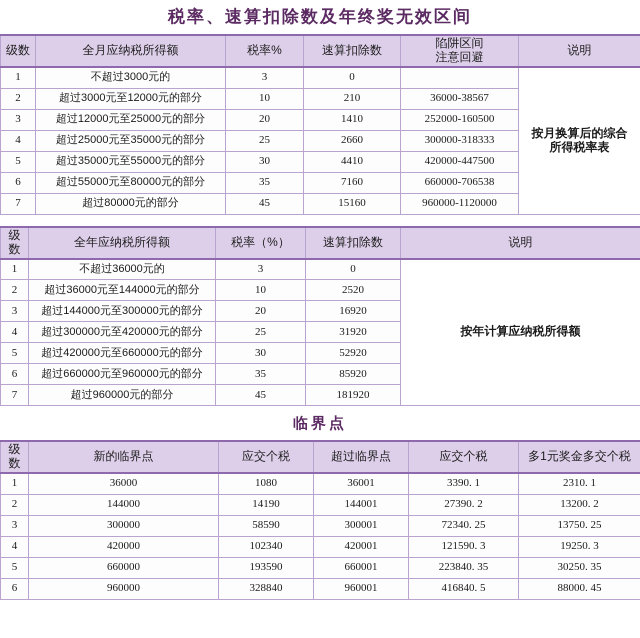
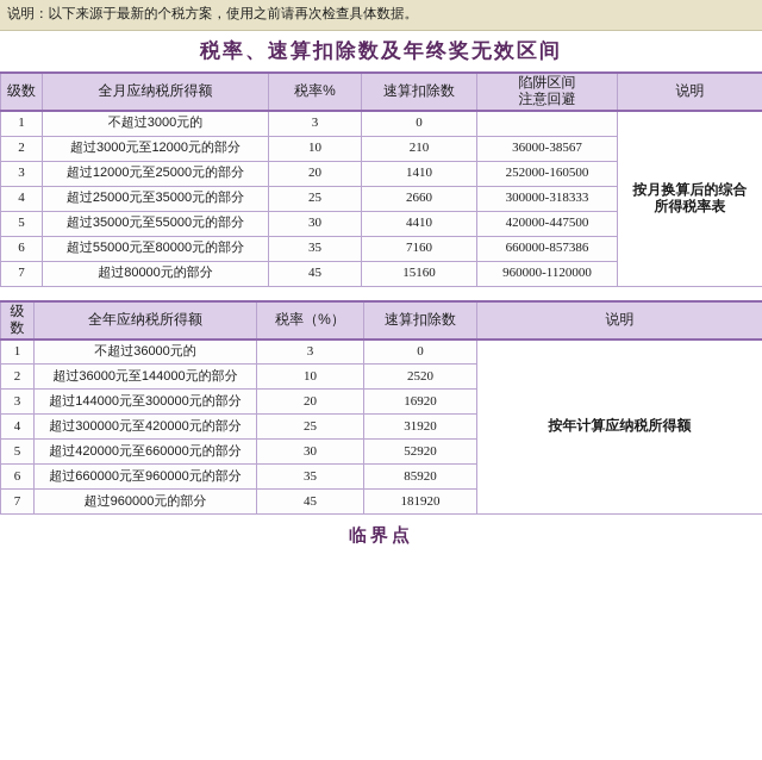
+ 说明：以下来源于最新的个税方案，使用之前请再次检查具体数据。
  税率、速算扣除数及年终奖无效区间
  级数	全月应纳税所得额	税率%	速算扣除数	陷阱区间 注意回避	说明
  1	不超过3000元的	3	0		按月换算后的综合 所得税率表
  2	超过3000元至12000元的部分	10	210	36000-38567
  3	超过12000元至25000元的部分	20	1410	252000-160500
  4	超过25000元至35000元的部分	25	2660	300000-318333
  5	超过35000元至55000元的部分	30	4410	420000-447500
- 6	超过55000元至80000元的部分	35	7160	660000-706538
+ 6	超过55000元至80000元的部分	35	7160	660000-857386
  7	超过80000元的部分	45	15160	960000-1120000
  级 数	全年应纳税所得额	税率（%）	速算扣除数	说明
  1	不超过36000元的	3	0	按年计算应纳税所得额
  2	超过36000元至144000元的部分	10	2520
  3	超过144000元至300000元的部分	20	16920
  4	超过300000元至420000元的部分	25	31920
  5	超过420000元至660000元的部分	30	52920
  6	超过660000元至960000元的部分	35	85920
  7	超过960000元的部分	45	181920
  临界点
- 级 数	新的临界点	应交个税	超过临界点	应交个税	多1元奖金多交个税
- 1	36000	1080	36001	3390. 1	2310. 1
- 2	144000	14190	144001	27390. 2	13200. 2
- 3	300000	58590	300001	72340. 25	13750. 25
- 4	420000	102340	420001	121590. 3	19250. 3
- 5	660000	193590	660001	223840. 35	30250. 35
- 6	960000	328840	960001	416840. 5	88000. 45
